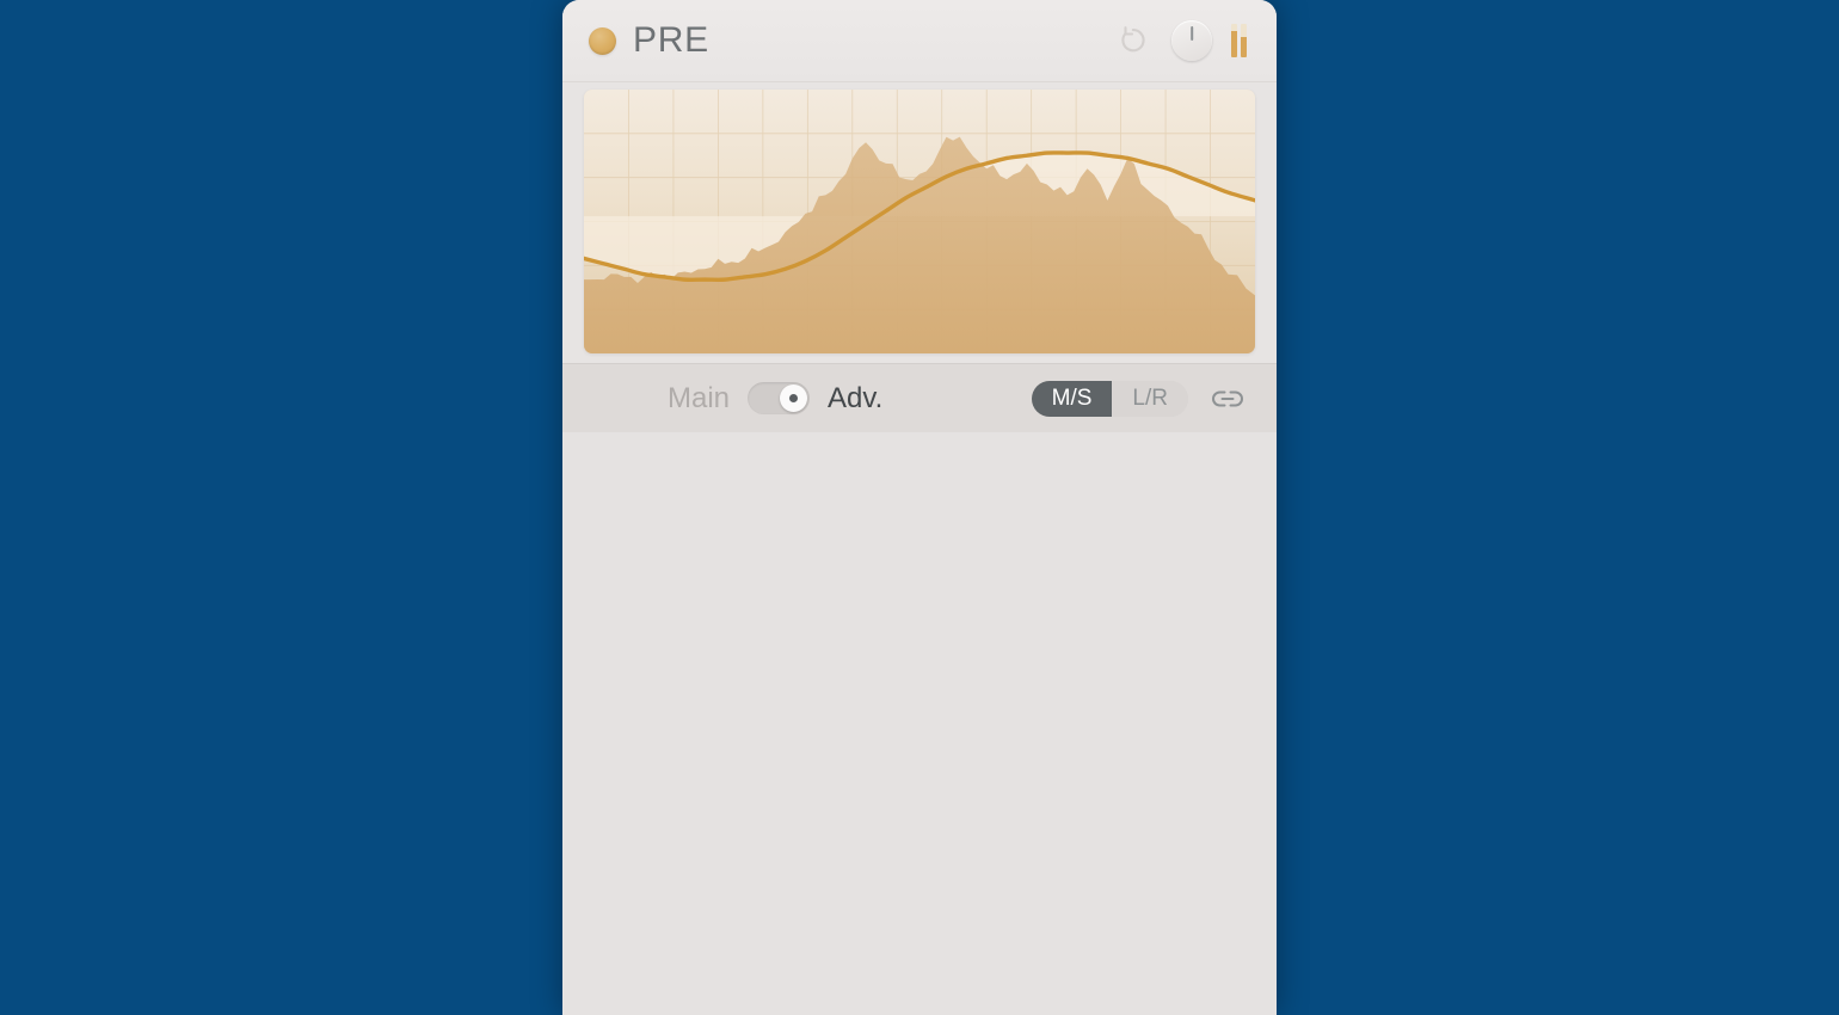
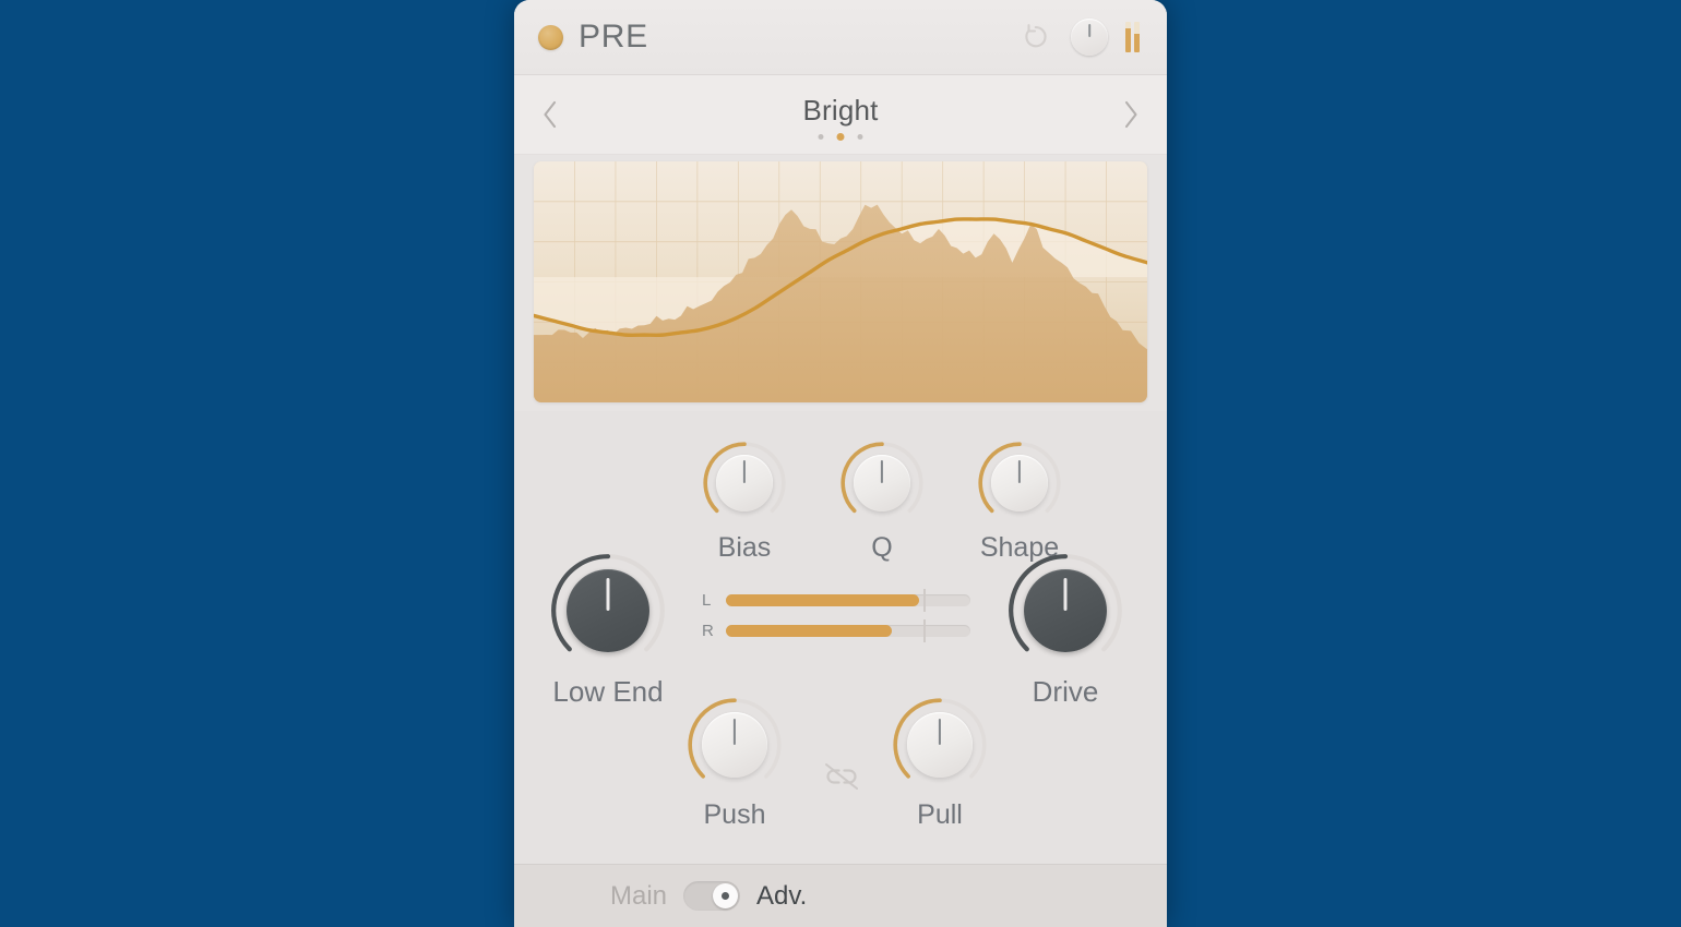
  PRE
+ Bright
+ Bias
+ Q
+ Shape
+ Low End
+ L
+ R
+ Drive
+ Push
+ Pull
  Main
  Adv.
- M/S
- L/R
